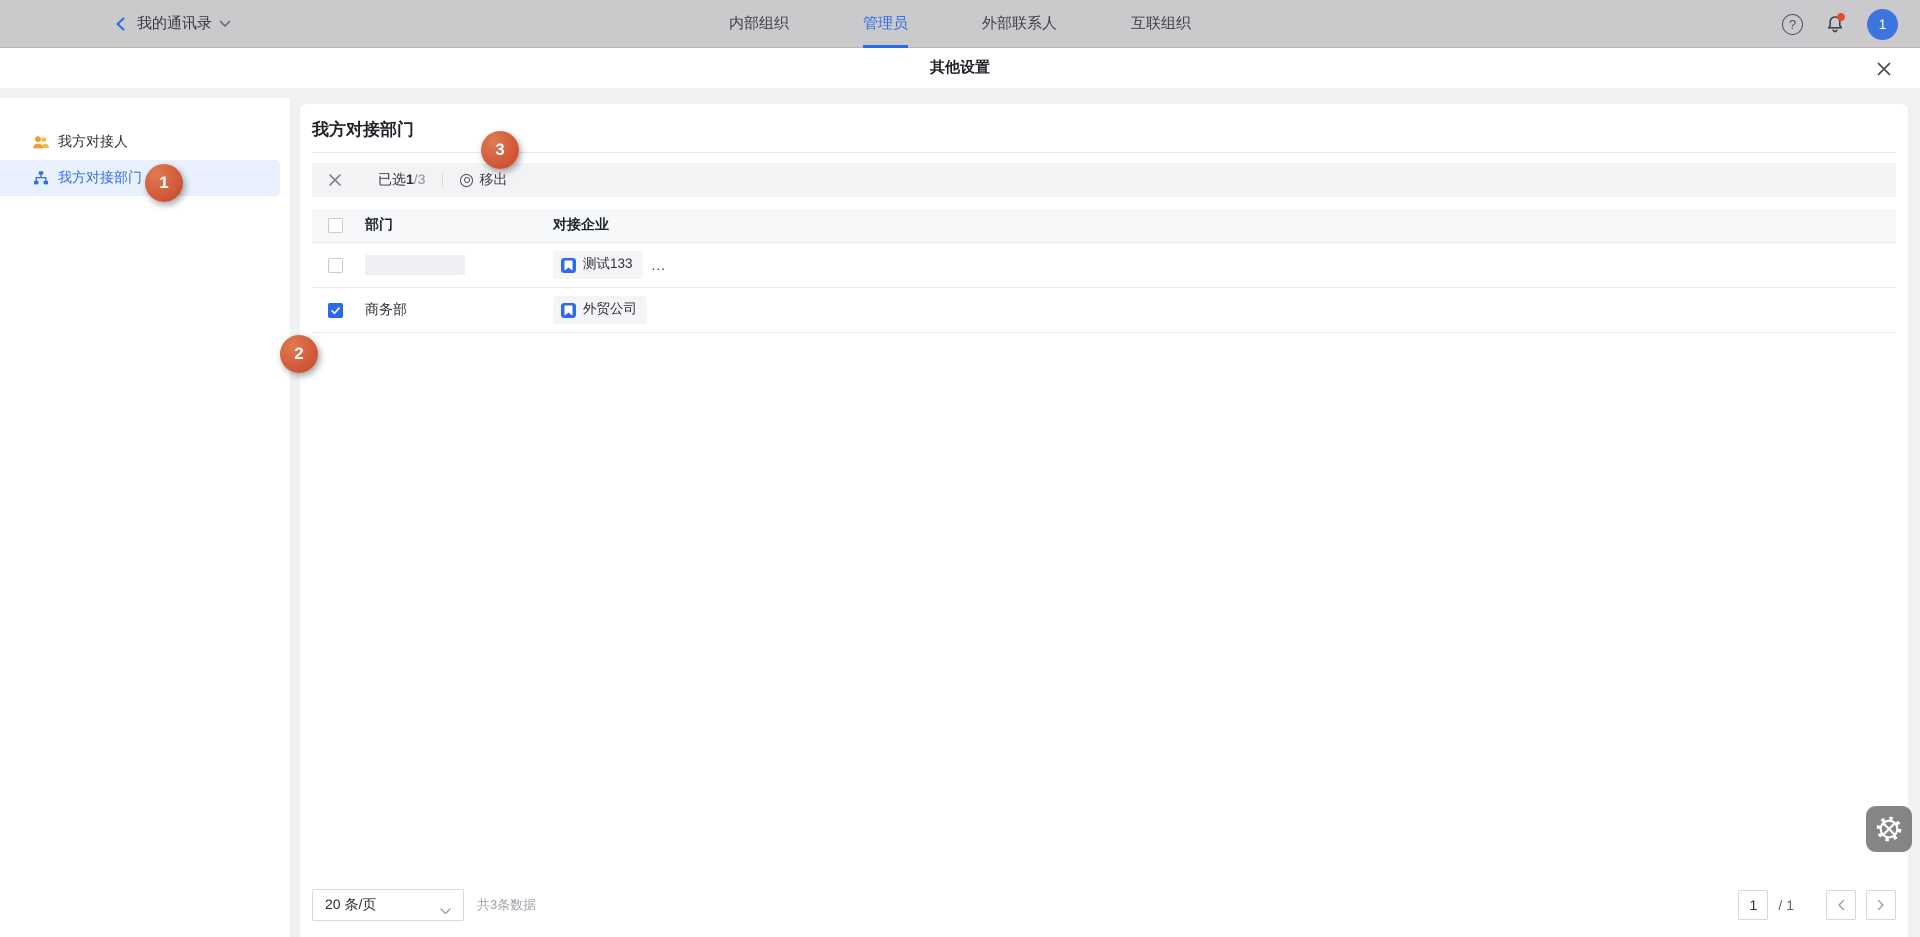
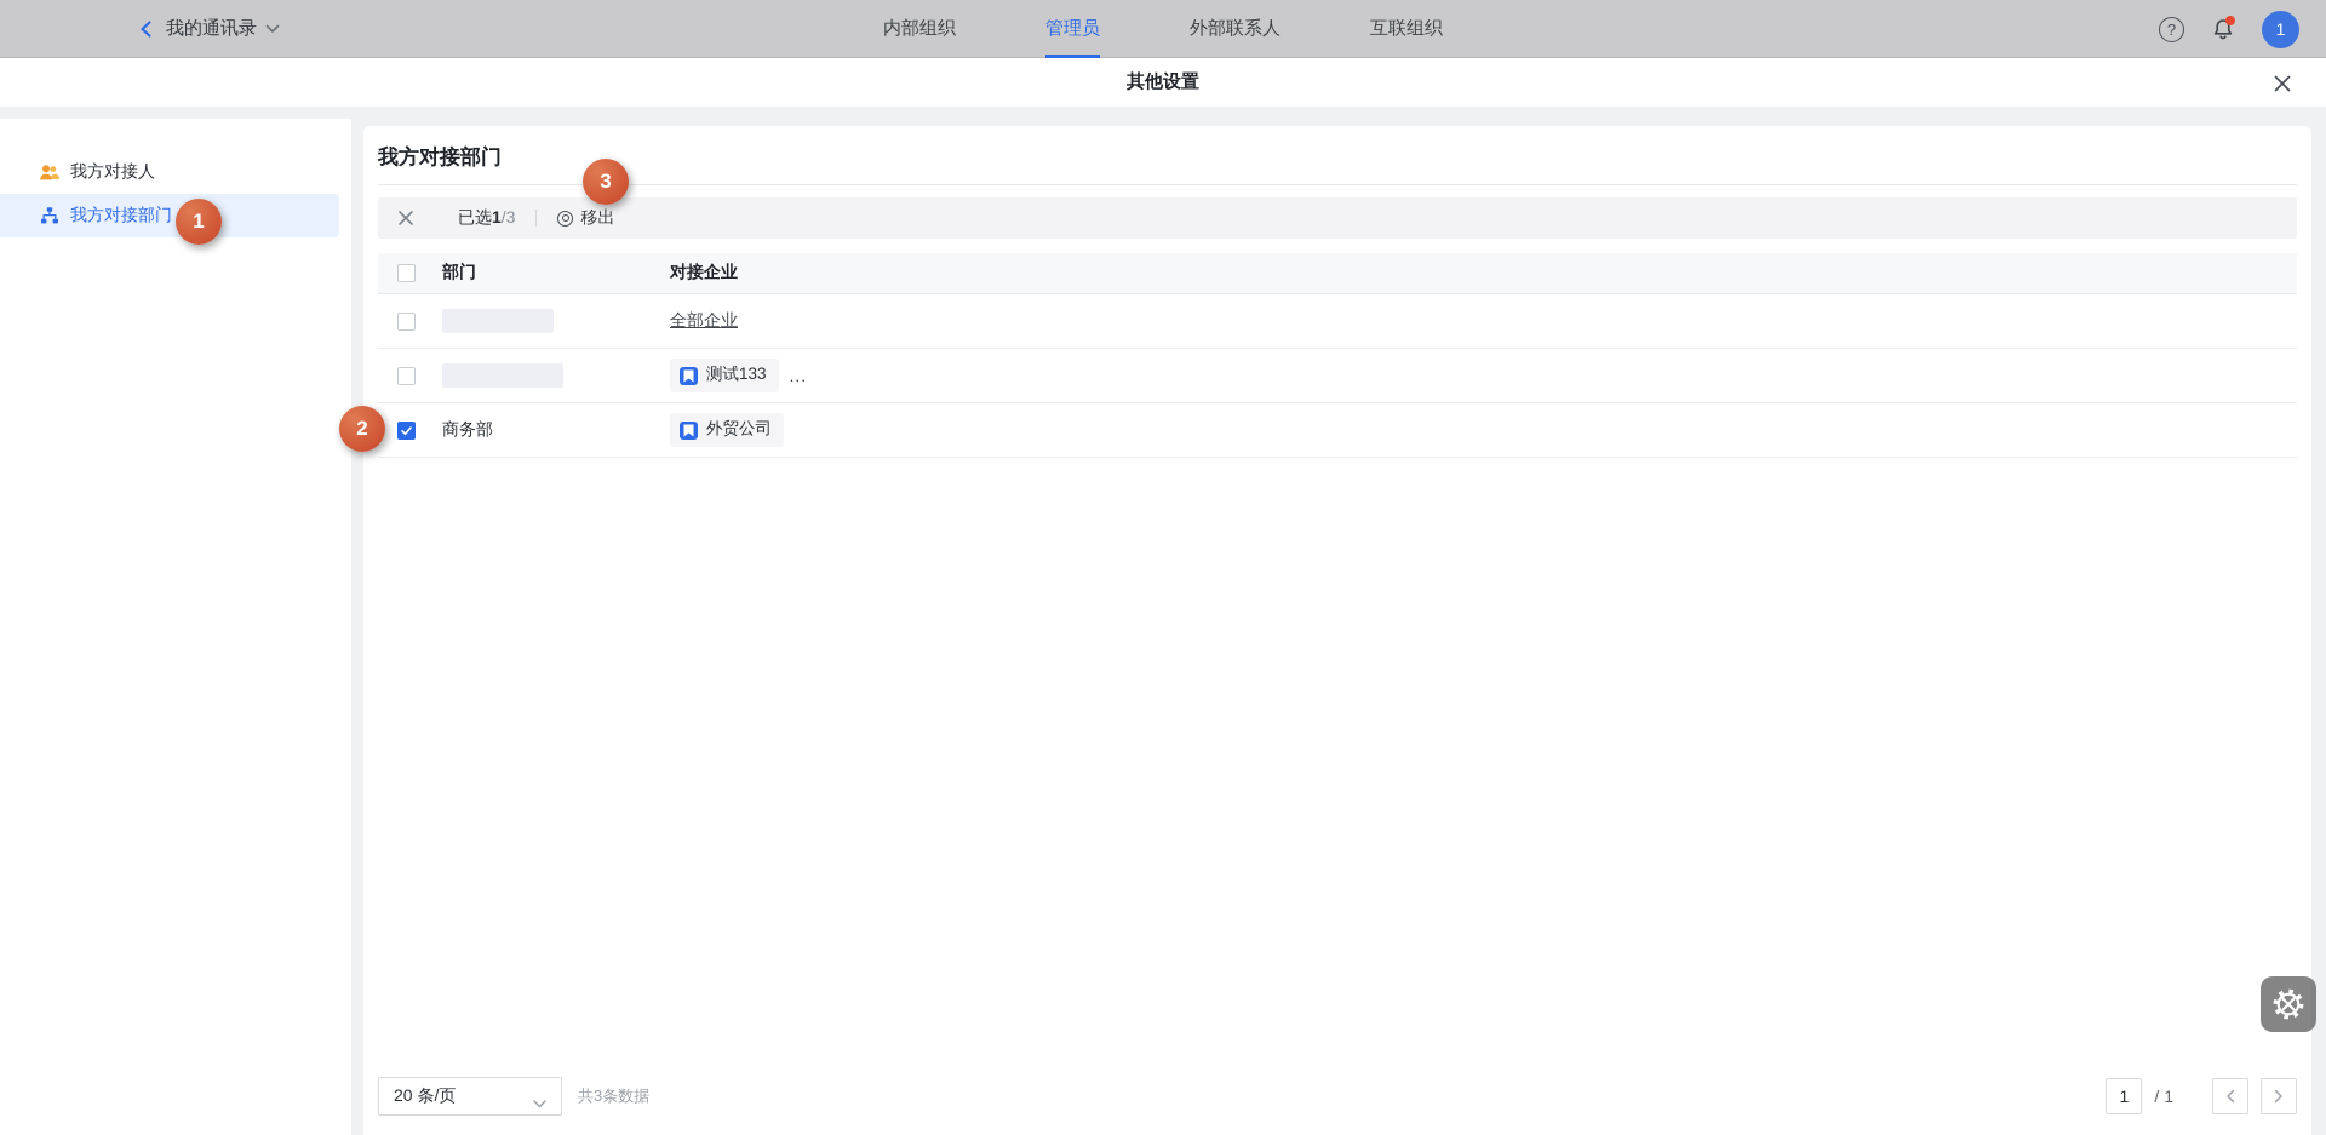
  我的通讯录
  内部组织
  管理员
  外部联系人
  互联组织
  ?
  1
  其他设置
  我方对接人
  我方对接部门
  我方对接部门
  已选1/3
  移出
  部门
  对接企业
+ 全部企业
  测试133
  ...
  商务部
  外贸公司
  20 条/页
  共3条数据
  1
  / 1
  1
  2
  3
